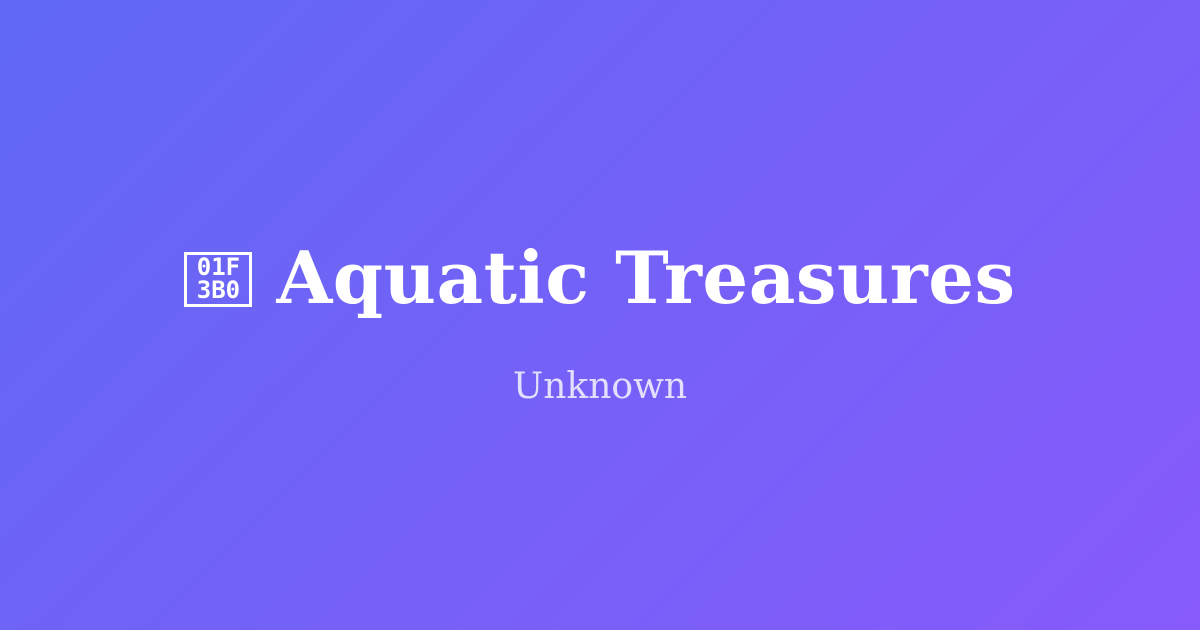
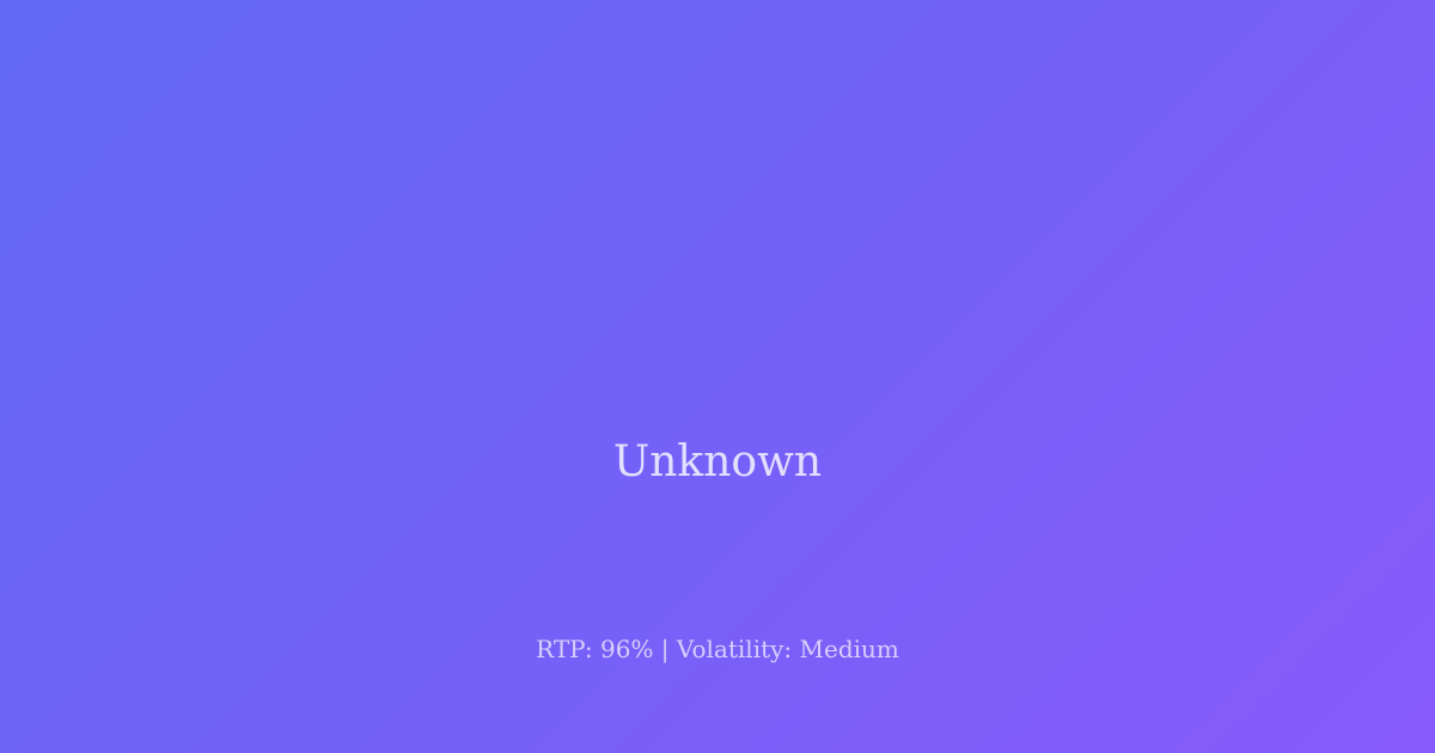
- 01F
- 3B0
- Aquatic Treasures
  Unknown
+ RTP: 96% | Volatility: Medium
